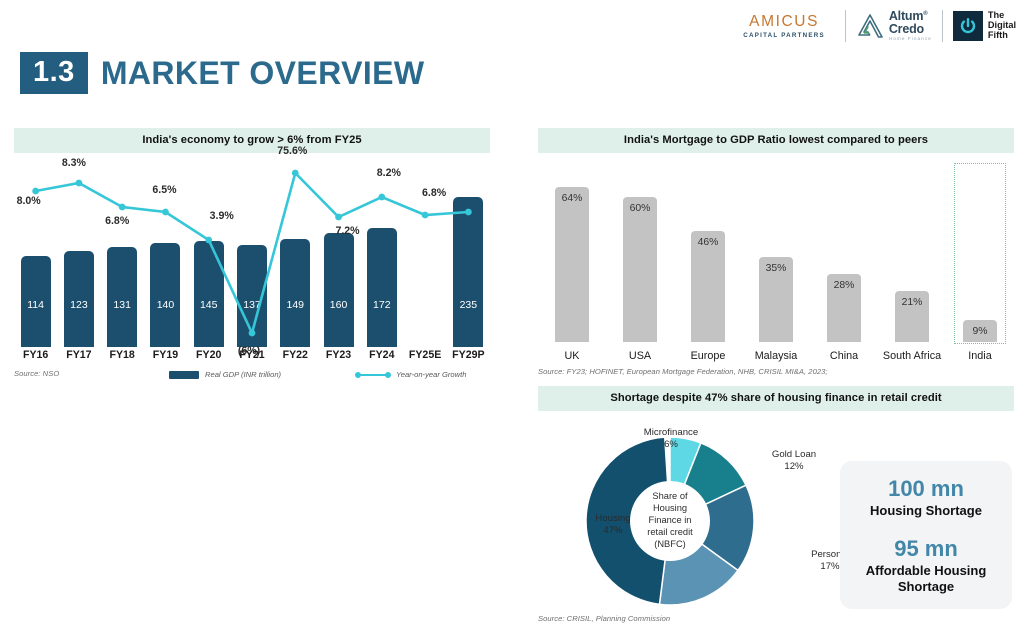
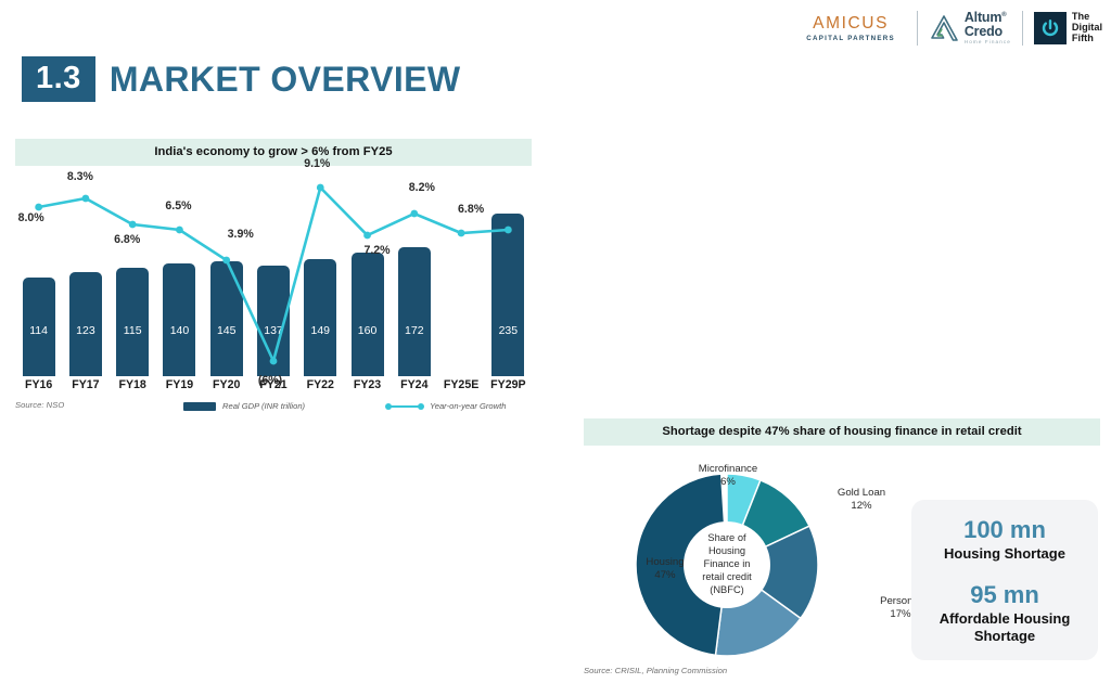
  AMICUS
  Altum
  Credo
  The
  Digital
  Fifth
  1.3
  MARKET OVERVIEW
  India's economy to grow > 6% from FY25
  114
  123
- 131
+ 115
  140
  145
  137
  149
  160
  172
  235
  8.0%
  8.3%
  6.8%
  6.5%
  3.9%
  (6%)
- 75.6%
+ 9.1%
  7.2%
  8.2%
  6.8%
  6-7%
  FY16
  FY17
  FY18
  FY19
  FY20
  FY21
  FY22
  FY23
  FY24
  FY25E
  FY29P
  Real GDP (INR trillion)
  Year-on-year Growth
  Source: NSO
- India's Mortgage to GDP Ratio lowest compared to peers
- 64%
- UK
- 60%
- USA
- 46%
- Europe
- 35%
- Malaysia
- 28%
- China
- 21%
- South Africa
- 9%
- India
- Source: FY23; HOFINET, European Mortgage Federation, NHB, CRISIL MI&A, 2023;
  Shortage despite 47% share of housing finance in retail credit
  Share of
  Housing
  Finance in
  retail credit
  (NBFC)
  Housing
  47%
  Microfinance
  6%
  Gold Loan
  12%
  Person
  17%
  100 mn
  Housing Shortage
  95 mn
  Affordable Housing
  Shortage
  Source: CRISIL, Planning Commission
